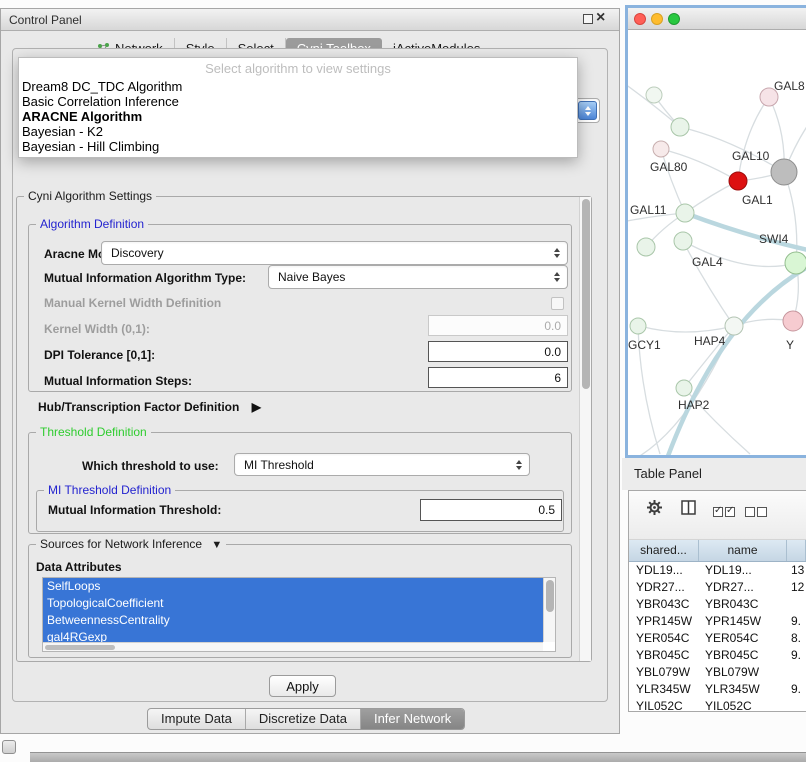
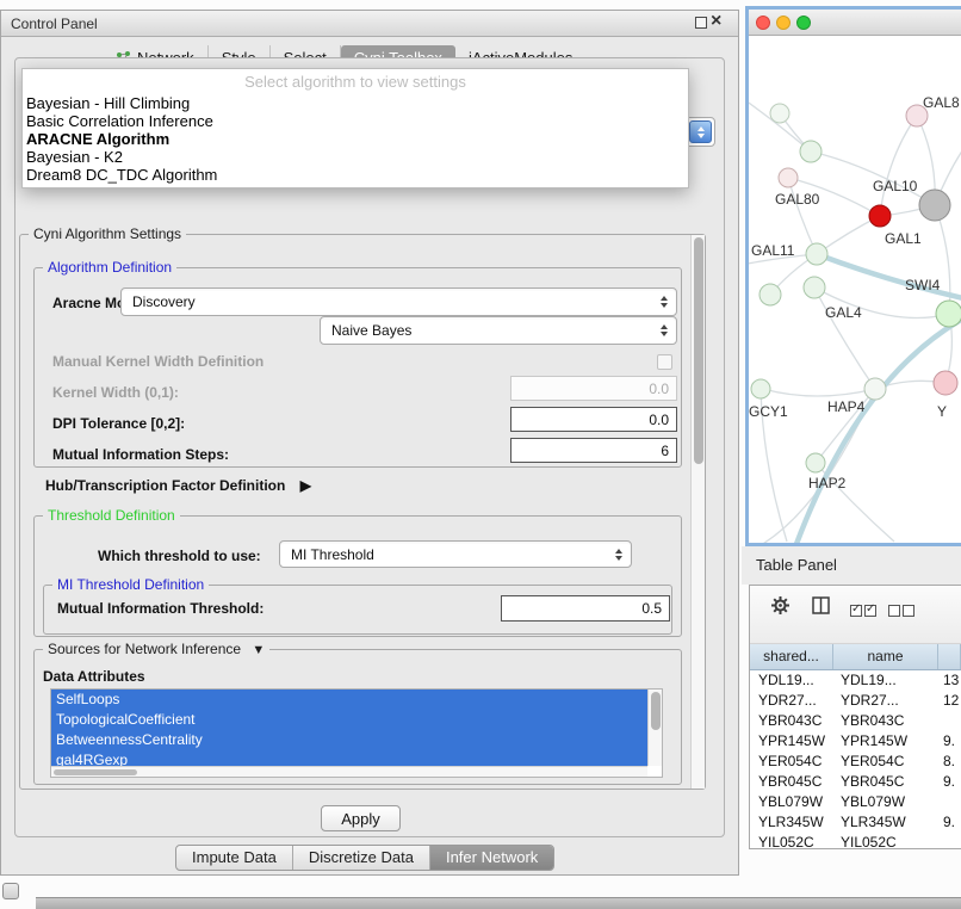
  Control Panel
  ×
  Cyni Algorithm Settings
  Algorithm Definition
  Discovery
- Mutual Information Algorithm Type:
  Naive Bayes
  Manual Kernel Width Definition
  Kernel Width (0,1):
  0.0
- DPI Tolerance [0,1]:
+ DPI Tolerance [0,2]:
  0.0
  Mutual Information Steps:
  6
  Hub/Transcription Factor Definition ▶
  Threshold Definition
  Which threshold to use:
  MI Threshold
  MI Threshold Definition
  Mutual Information Threshold:
  0.5
  Sources for Network Inference ▼
  Data Attributes
  SelfLoops
  TopologicalCoefficient
  BetweennessCentrality
  gal4RGexp
  Apply
  Impute Data
  Discretize Data
  Infer Network
  Select algorithm to view settings
- Dream8 DC_TDC Algorithm
+ Bayesian - Hill Climbing
  Basic Correlation Inference
  ARACNE Algorithm
  Bayesian - K2
- Bayesian - Hill Climbing
+ Dream8 DC_TDC Algorithm
  GAL8
  GAL80
  GAL10
  GAL1
  GAL11
  SWI4
  GAL4
  GCY1
  HAP4
  Y
  HAP2
  Table Panel
  shared...
  name
  YDL19...
  YDL19...
  13
  YDR27...
  YDR27...
  12
  YBR043C
  YBR043C
  YPR145W
  YPR145W
  9.
  YER054C
  YER054C
  8.
  YBR045C
  YBR045C
  9.
  YBL079W
  YBL079W
  YLR345W
  YLR345W
  9.
  YIL052C
  YIL052C
